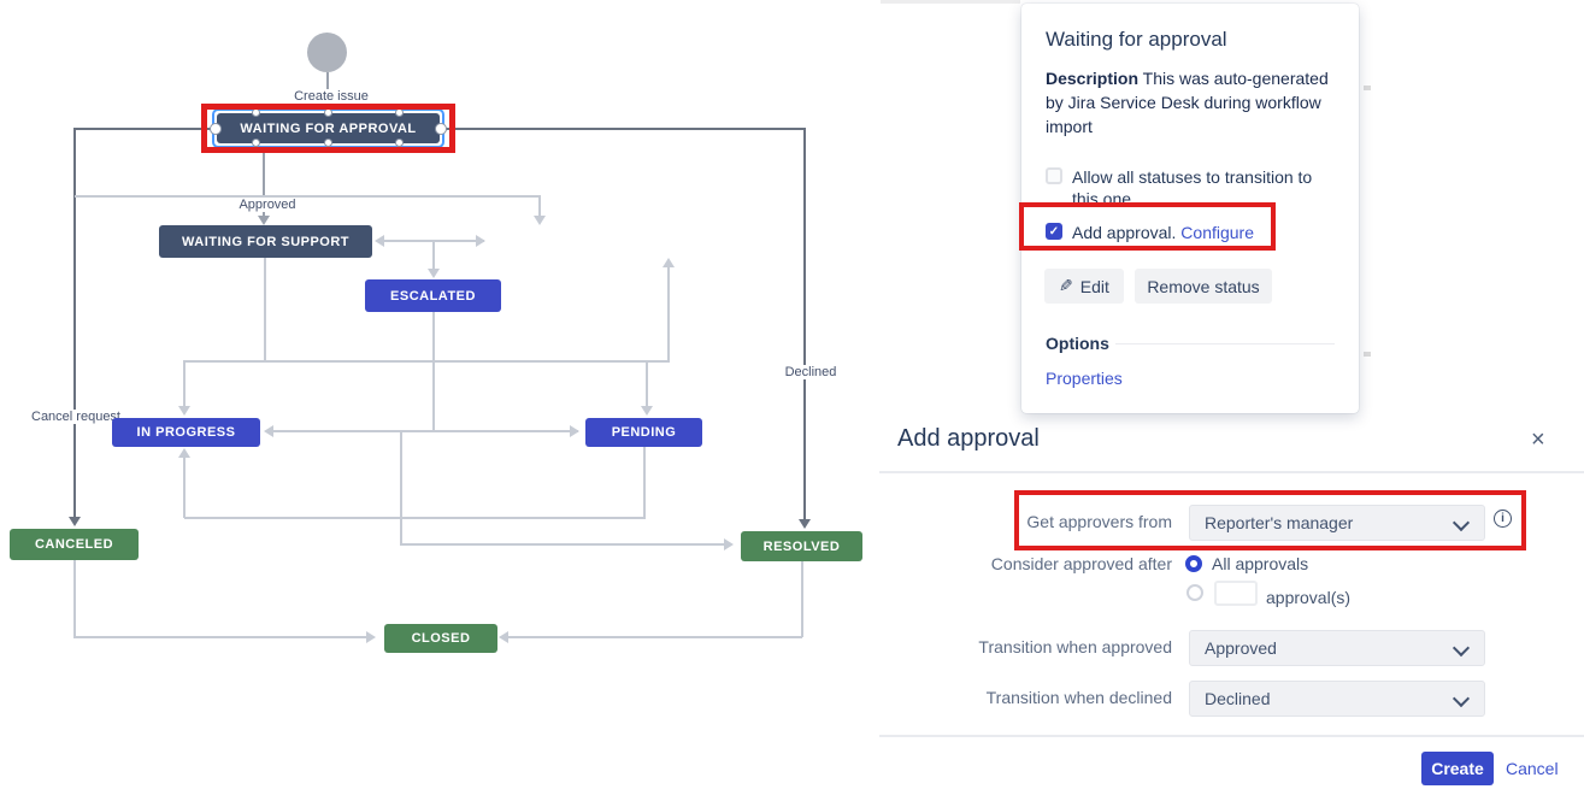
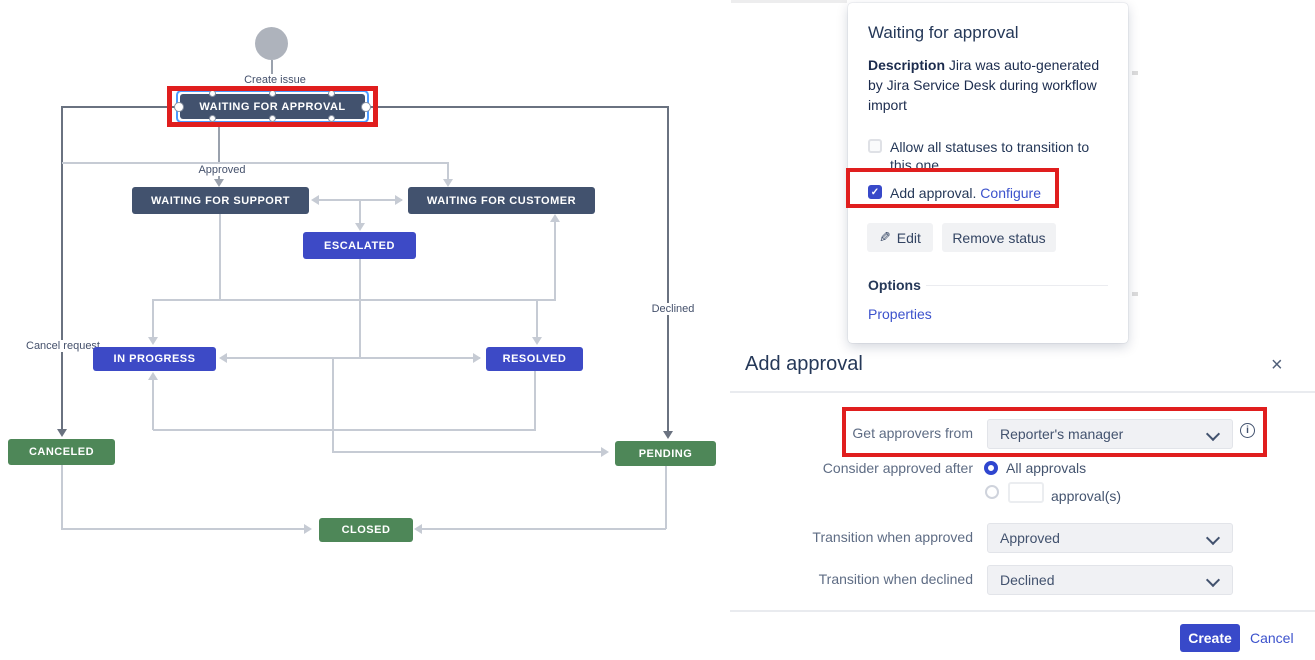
  Create issue
  WAITING FOR APPROVAL
  WAITING FOR SUPPORT
+ WAITING FOR CUSTOMER
  ESCALATED
  IN PROGRESS
- PENDING
+ RESOLVED
  CANCELED
- RESOLVED
+ PENDING
  CLOSED
  Approved
  Cancel request
  Declined
  Waiting for approval
- Description This was auto-generated by Jira Service Desk during workflow import
+ Description Jira was auto-generated by Jira Service Desk during workflow import
  Allow all statuses to transition to this one
  ✓
  Add approval. Configure
  Edit
  Remove status
  Options
  Properties
  Add approval
  ×
  Get approvers from
  Reporter's manager
  i
  Consider approved after
  All approvals
  approval(s)
  Transition when approved
  Approved
  Transition when declined
  Declined
  Create
  Cancel
